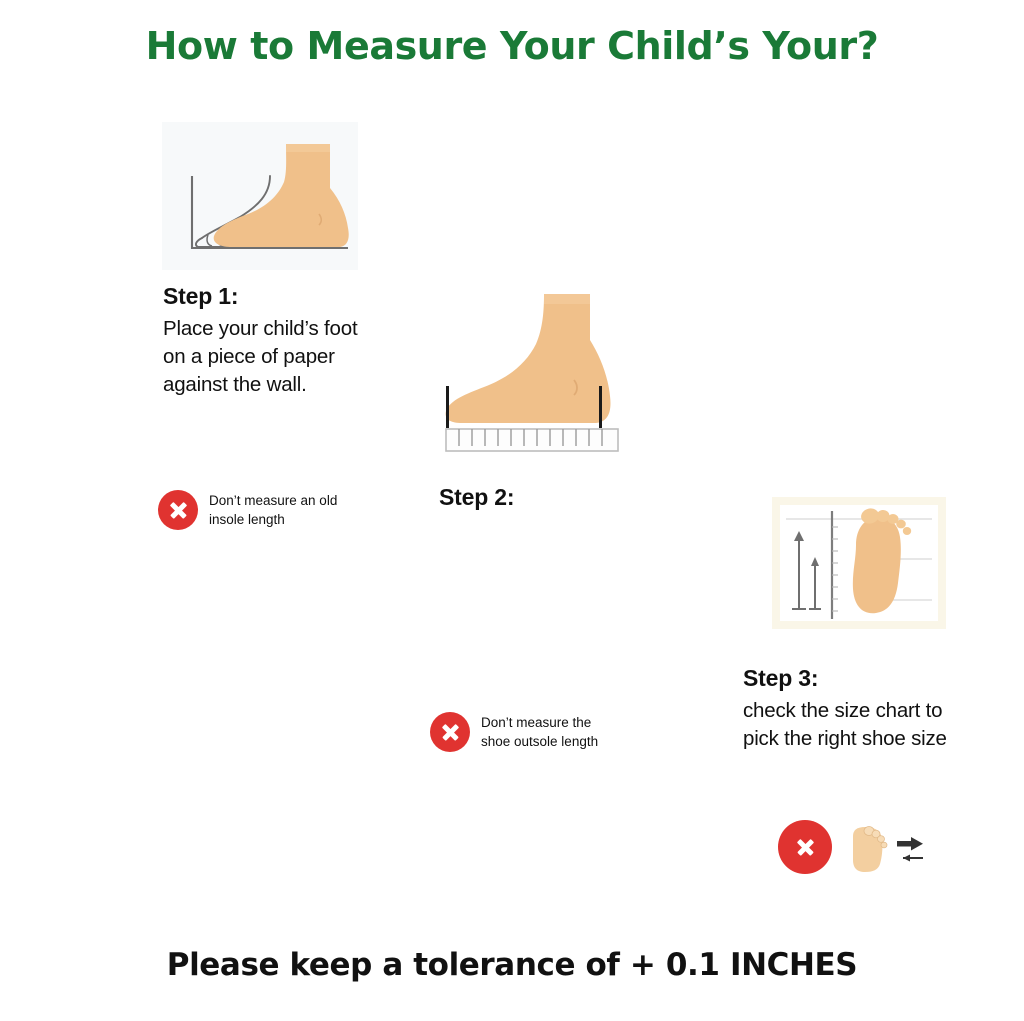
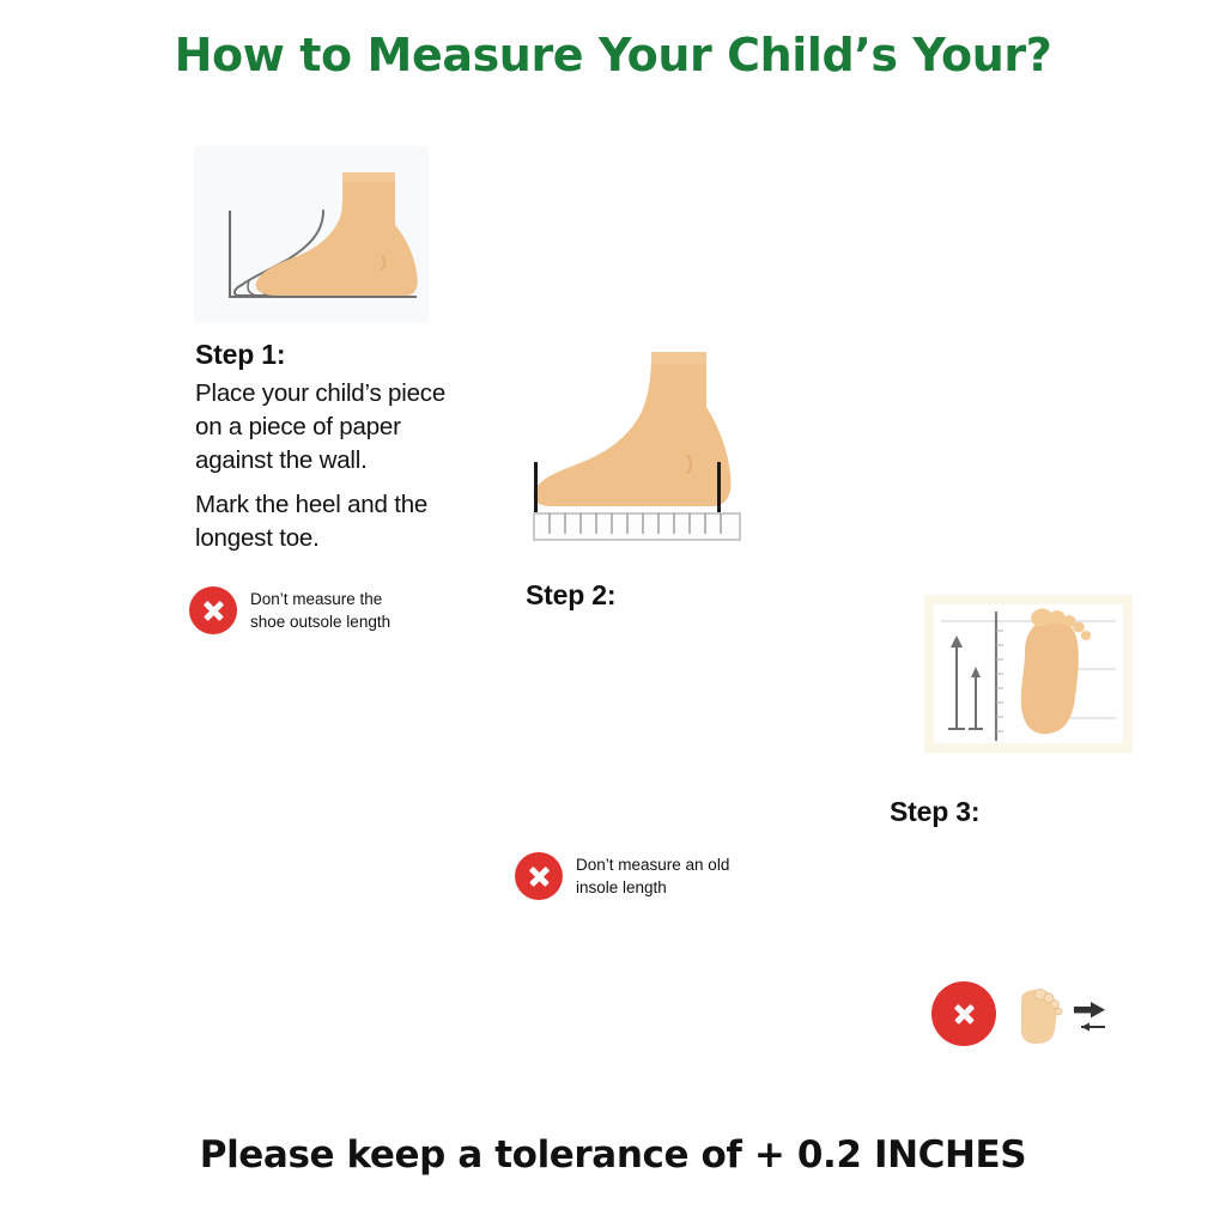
  How to Measure Your Child’s Your?
  Step 1:
- Place your child’s foot on a piece of paper against the wall.
+ Place your child’s piece on a piece of paper against the wall.
+ Mark the heel and the longest toe.
- Don’t measure an old insole length
+ Don’t measure the shoe outsole length
  Step 2:
- Don’t measure the shoe outsole length
+ Don’t measure an old insole length
  Step 3:
- check the size chart to pick the right shoe size
- Please keep a tolerance of + 0.1 INCHES
+ Please keep a tolerance of + 0.2 INCHES
